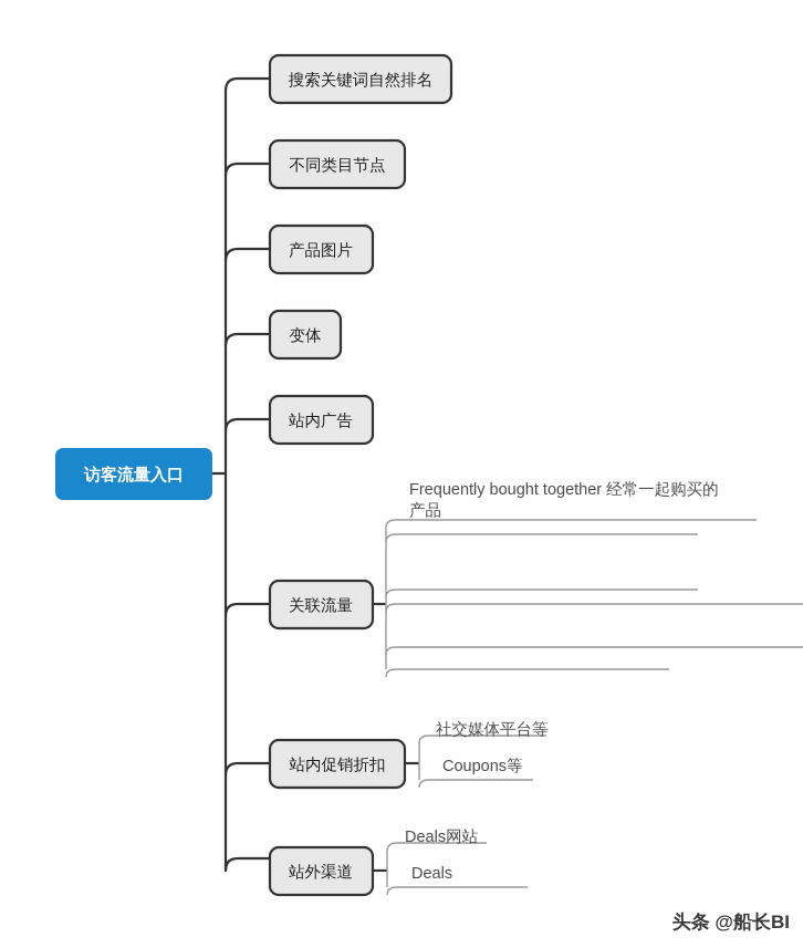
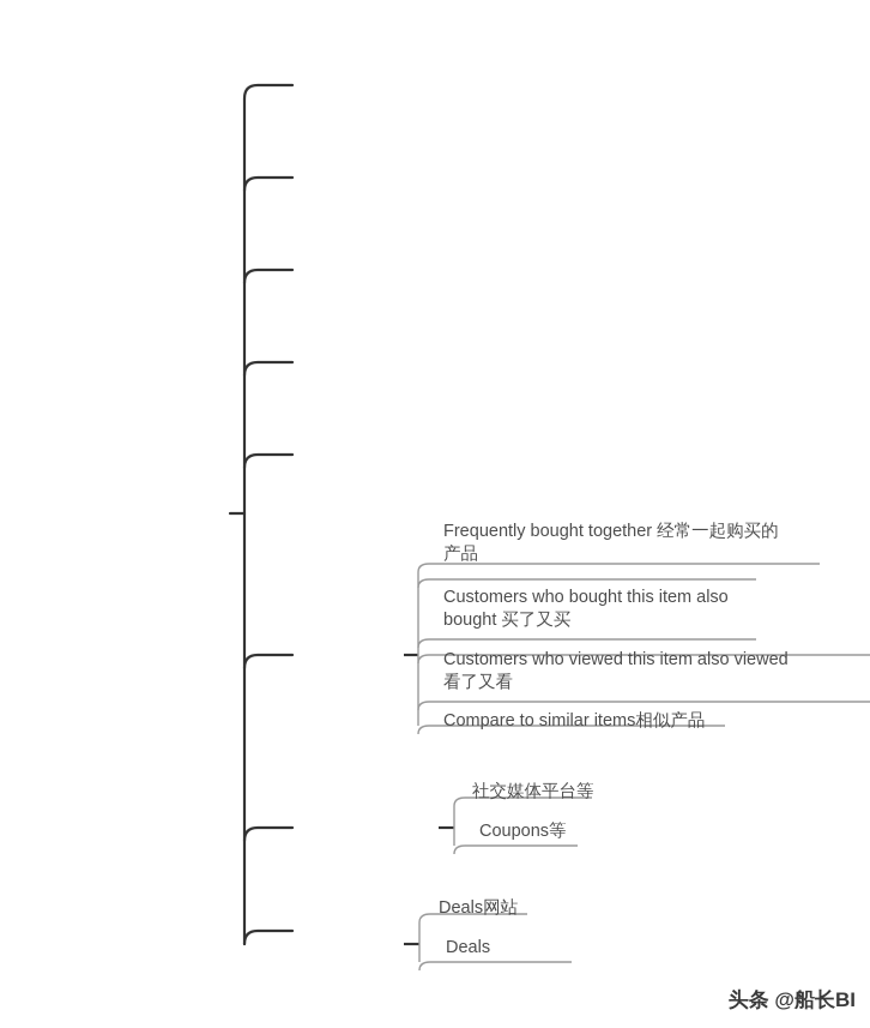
- 访客流量入口
- 搜索关键词自然排名
- 不同类目节点
- 产品图片
- 变体
- 站内广告
- 关联流量
- 站内促销折扣
- 站外渠道
  Frequently bought together 经常一起购买的
  产品
+ Customers who bought this item also
+ bought 买了又买
+ Customers who viewed this item also viewed
+ 看了又看
+ Compare to similar items相似产品
  社交媒体平台等
  Coupons等
  Deals网站
  Deals
  头条 @船长BI
